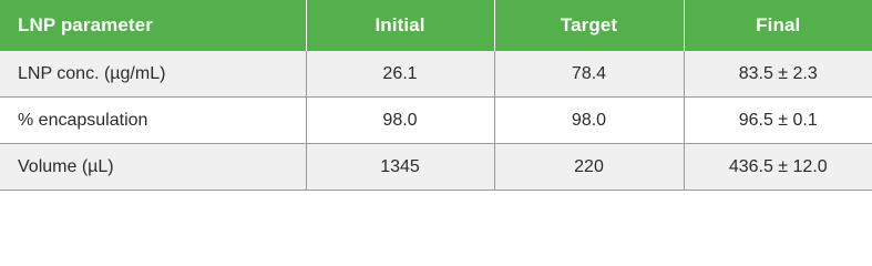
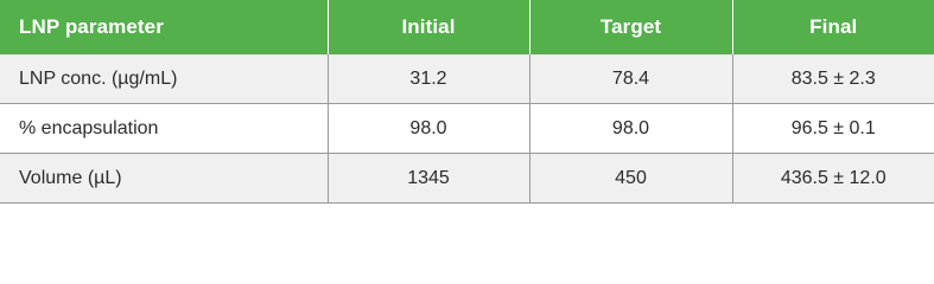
  LNP parameter	Initial	Target	Final
- LNP conc. (µg/mL)	26.1	78.4	83.5 ± 2.3
+ LNP conc. (µg/mL)	31.2	78.4	83.5 ± 2.3
  % encapsulation	98.0	98.0	96.5 ± 0.1
- Volume (µL)	1345	220	436.5 ± 12.0
+ Volume (µL)	1345	450	436.5 ± 12.0
